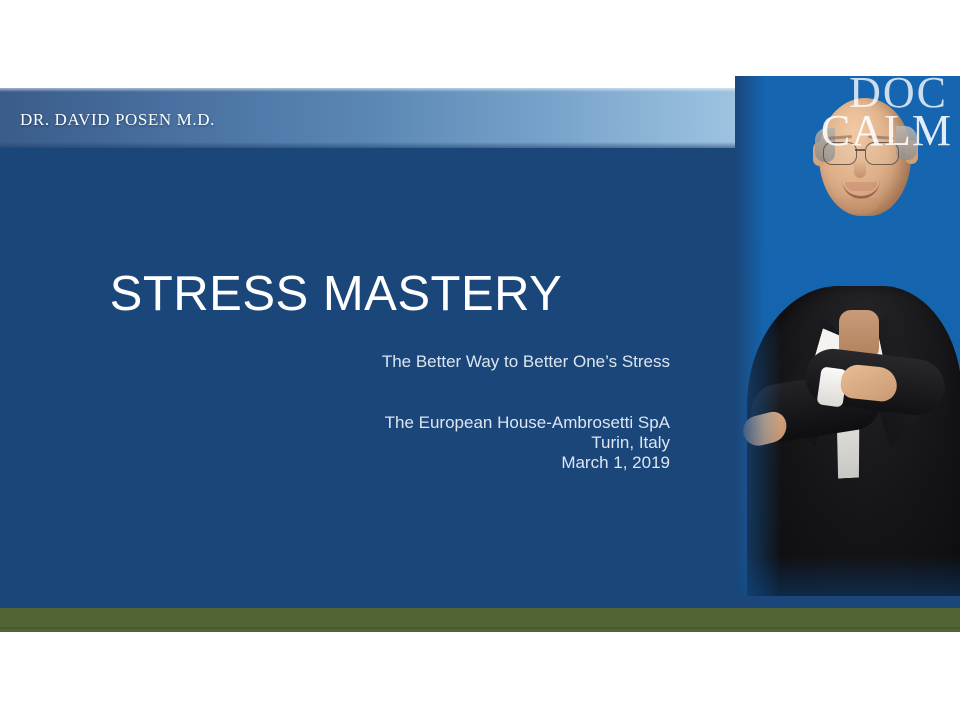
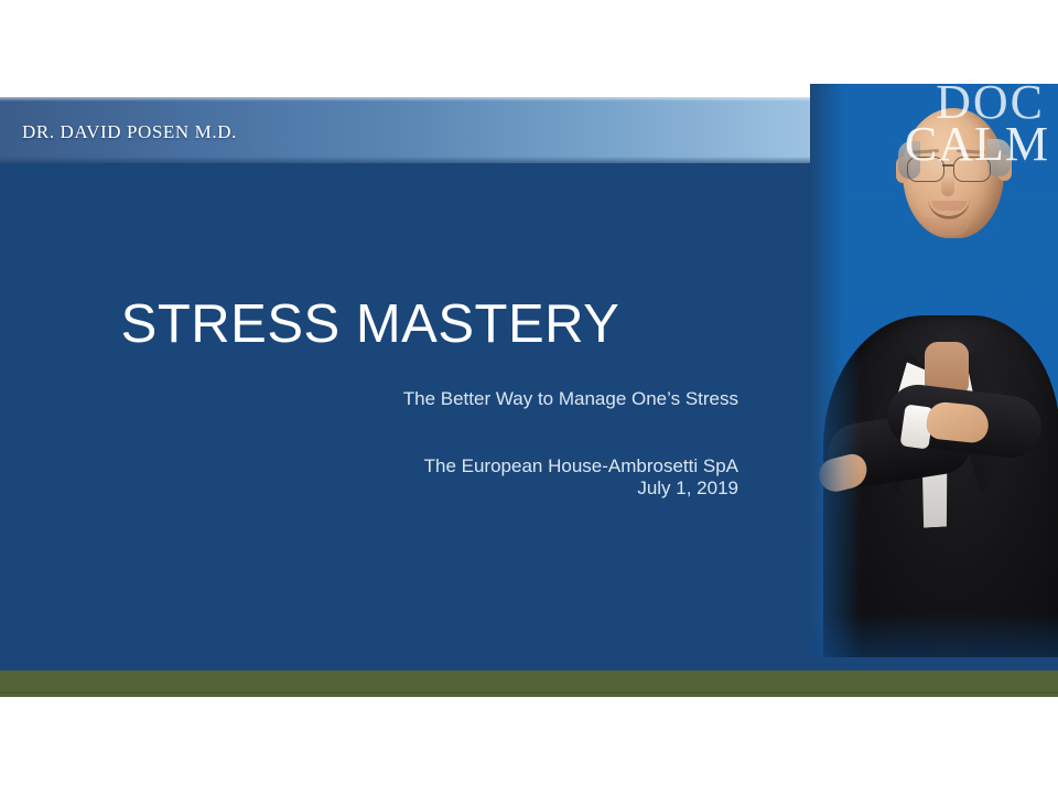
  DR. DAVID POSEN M.D.
  DOC
  CALM
  STRESS MASTERY
- The Better Way to Better One’s Stress
+ The Better Way to Manage One’s Stress
  The European House-Ambrosetti SpA
- Turin, Italy
- March 1, 2019
+ July 1, 2019
